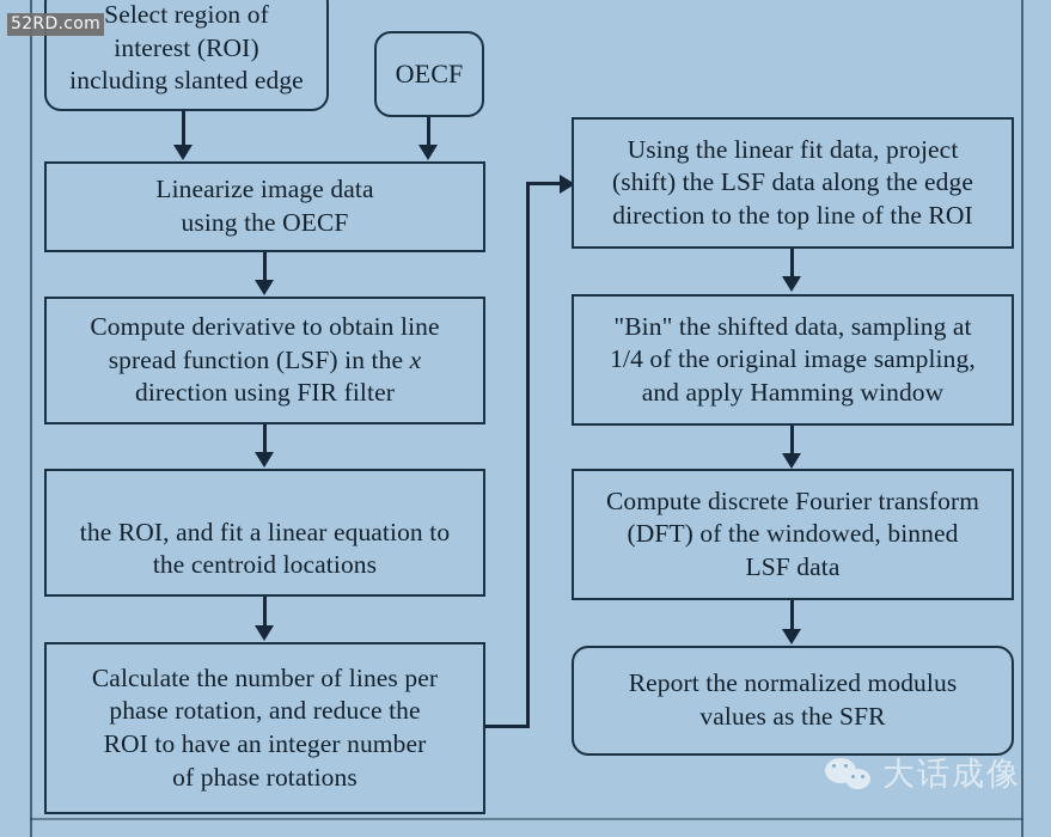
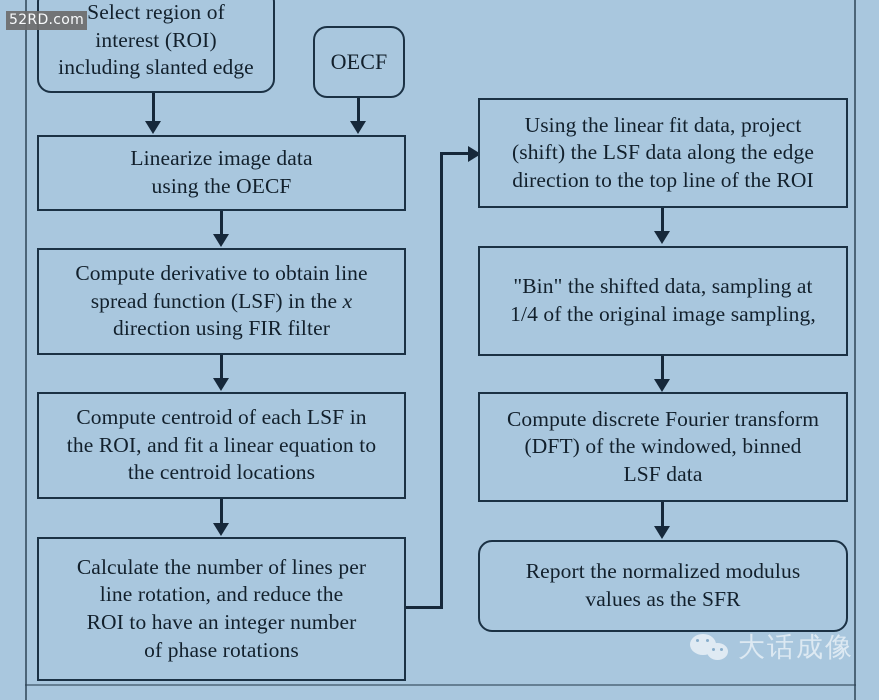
  Select region of
  interest (ROI)
  including slanted edge
  OECF
  Linearize image data
  using the OECF
  Compute derivative to obtain line
  spread function (LSF) in the x
  direction using FIR filter
+ Compute centroid of each LSF in
  the ROI, and fit a linear equation to
  the centroid locations
  Calculate the number of lines per
- phase rotation, and reduce the
+ line rotation, and reduce the
  ROI to have an integer number
  of phase rotations
  Using the linear fit data, project
  (shift) the LSF data along the edge
  direction to the top line of the ROI
  "Bin" the shifted data, sampling at
  1/4 of the original image sampling,
- and apply Hamming window
  Compute discrete Fourier transform
  (DFT) of the windowed, binned
  LSF data
  Report the normalized modulus
  values as the SFR
  52RD.com
  大话成像
